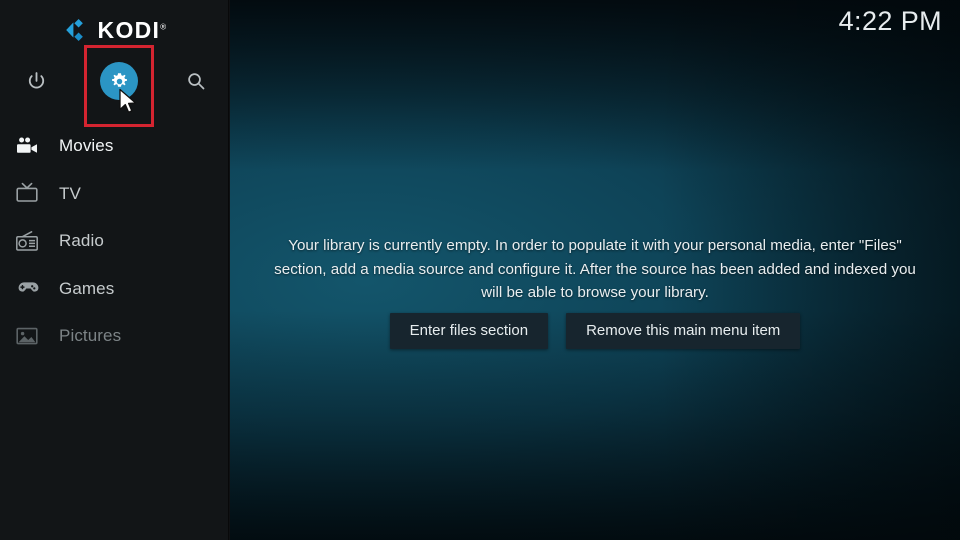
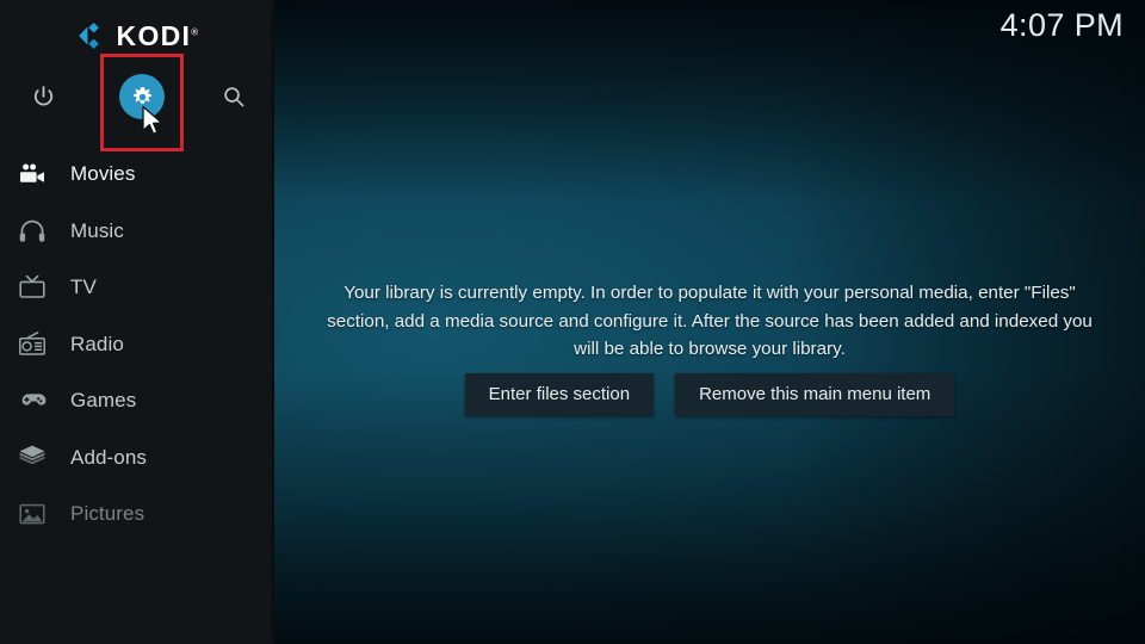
  Your library is currently empty. In order to populate it with your personal media, enter "Files" section, add a media source and configure it. After the source has been added and indexed you will be able to browse your library.
  Enter files section
  Remove this main menu item
- 4:22 PM
+ 4:07 PM
  KODI®
  Movies
+ Music
  TV
  Radio
  Games
+ Add-ons
  Pictures
